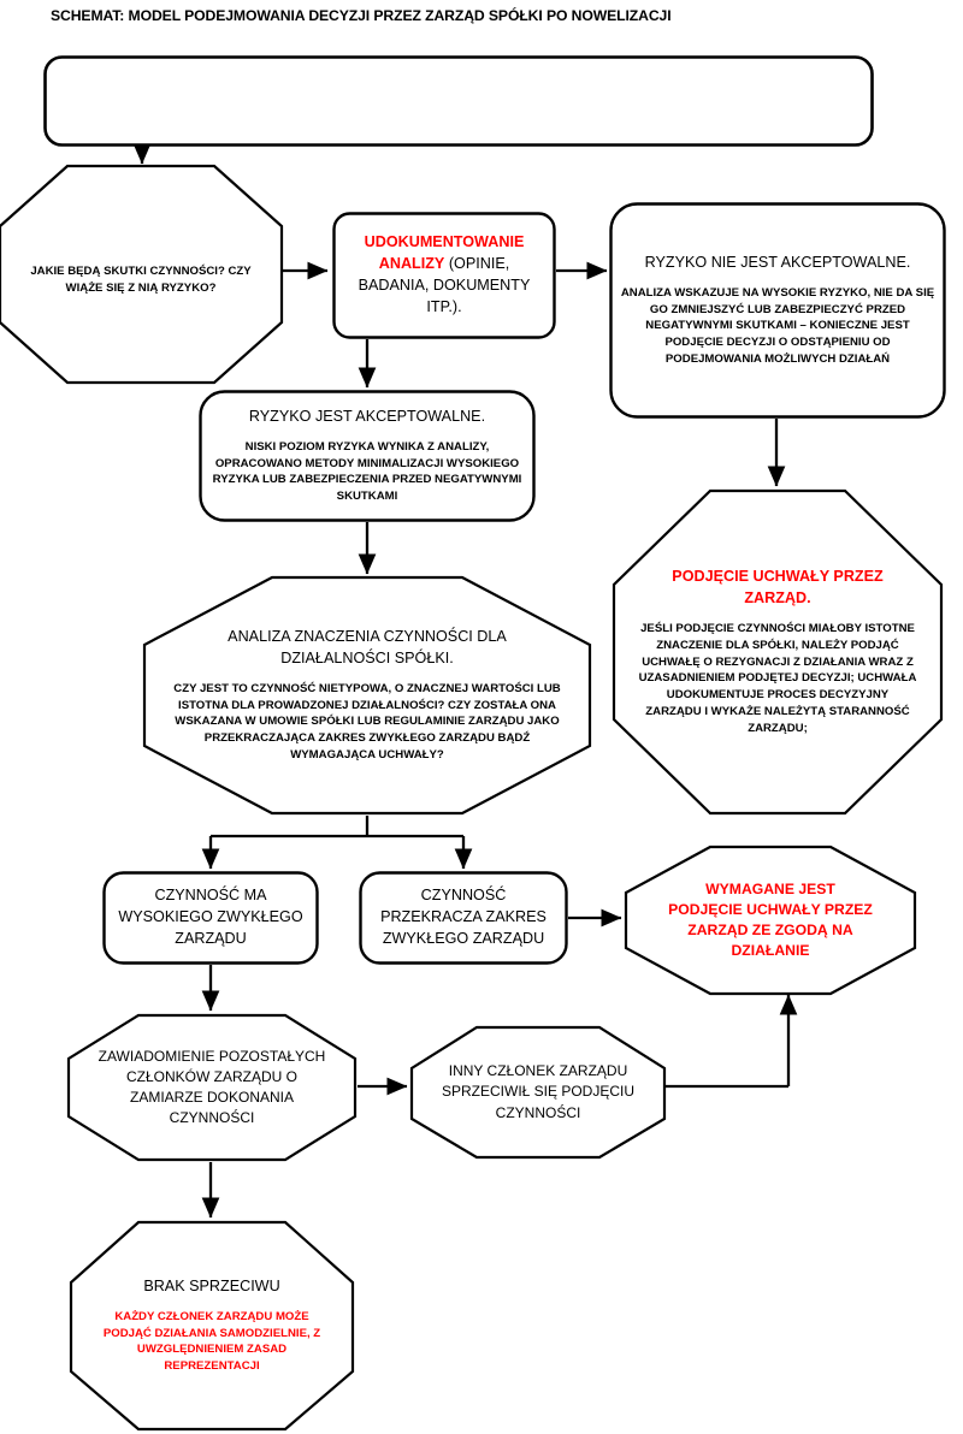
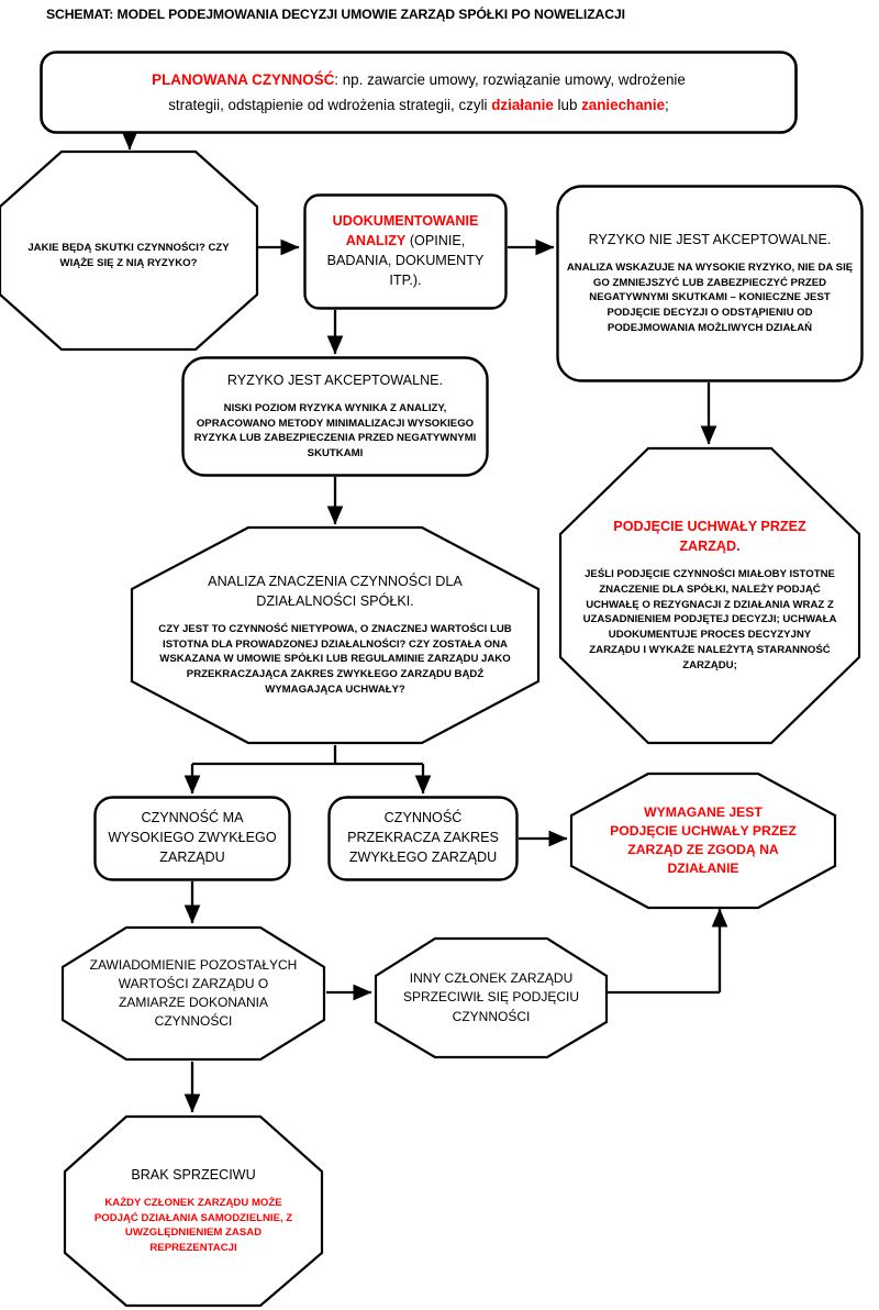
- SCHEMAT: MODEL PODEJMOWANIA DECYZJI PRZEZ ZARZĄD SPÓŁKI PO NOWELIZACJI
+ SCHEMAT: MODEL PODEJMOWANIA DECYZJI UMOWIE ZARZĄD SPÓŁKI PO NOWELIZACJI
+ PLANOWANA CZYNNOŚĆ: np. zawarcie umowy, rozwiązanie umowy, wdrożenie
+ strategii, odstąpienie od wdrożenia strategii, czyli działanie lub zaniechanie;
  JAKIE BĘDĄ SKUTKI CZYNNOŚCI? CZY WIĄŻE SIĘ Z NIĄ RYZYKO?
  UDOKUMENTOWANIE ANALIZY (OPINIE, BADANIA, DOKUMENTY ITP.).
  RYZYKO NIE JEST AKCEPTOWALNE.
  ANALIZA WSKAZUJE NA WYSOKIE RYZYKO, NIE DA SIĘ GO ZMNIEJSZYĆ LUB ZABEZPIECZYĆ PRZED NEGATYWNYMI SKUTKAMI – KONIECZNE JEST PODJĘCIE DECYZJI O ODSTĄPIENIU OD PODEJMOWANIA MOŻLIWYCH DZIAŁAŃ
  RYZYKO JEST AKCEPTOWALNE.
  NISKI POZIOM RYZYKA WYNIKA Z ANALIZY, OPRACOWANO METODY MINIMALIZACJI WYSOKIEGO RYZYKA LUB ZABEZPIECZENIA PRZED NEGATYWNYMI SKUTKAMI
  ANALIZA ZNACZENIA CZYNNOŚCI DLA DZIAŁALNOŚCI SPÓŁKI.
  CZY JEST TO CZYNNOŚĆ NIETYPOWA, O ZNACZNEJ WARTOŚCI LUB ISTOTNA DLA PROWADZONEJ DZIAŁALNOŚCI? CZY ZOSTAŁA ONA WSKAZANA W UMOWIE SPÓŁKI LUB REGULAMINIE ZARZĄDU JAKO PRZEKRACZAJĄCA ZAKRES ZWYKŁEGO ZARZĄDU BĄDŹ WYMAGAJĄCA UCHWAŁY?
  PODJĘCIE UCHWAŁY PRZEZ ZARZĄD.
  JEŚLI PODJĘCIE CZYNNOŚCI MIAŁOBY ISTOTNE ZNACZENIE DLA SPÓŁKI, NALEŻY PODJĄĆ UCHWAŁĘ O REZYGNACJI Z DZIAŁANIA WRAZ Z UZASADNIENIEM PODJĘTEJ DECYZJI; UCHWAŁA UDOKUMENTUJE PROCES DECYZYJNY ZARZĄDU I WYKAŻE NALEŻYTĄ STARANNOŚĆ ZARZĄDU;
  CZYNNOŚĆ MA WYSOKIEGO ZWYKŁEGO ZARZĄDU
  CZYNNOŚĆ PRZEKRACZA ZAKRES ZWYKŁEGO ZARZĄDU
  WYMAGANE JEST PODJĘCIE UCHWAŁY PRZEZ ZARZĄD ZE ZGODĄ NA DZIAŁANIE
- ZAWIADOMIENIE POZOSTAŁYCH CZŁONKÓW ZARZĄDU O ZAMIARZE DOKONANIA CZYNNOŚCI
+ ZAWIADOMIENIE POZOSTAŁYCH WARTOŚCI ZARZĄDU O ZAMIARZE DOKONANIA CZYNNOŚCI
  INNY CZŁONEK ZARZĄDU SPRZECIWIŁ SIĘ PODJĘCIU CZYNNOŚCI
  BRAK SPRZECIWU
  KAŻDY CZŁONEK ZARZĄDU MOŻE PODJĄĆ DZIAŁANIA SAMODZIELNIE, Z UWZGLĘDNIENIEM ZASAD REPREZENTACJI
